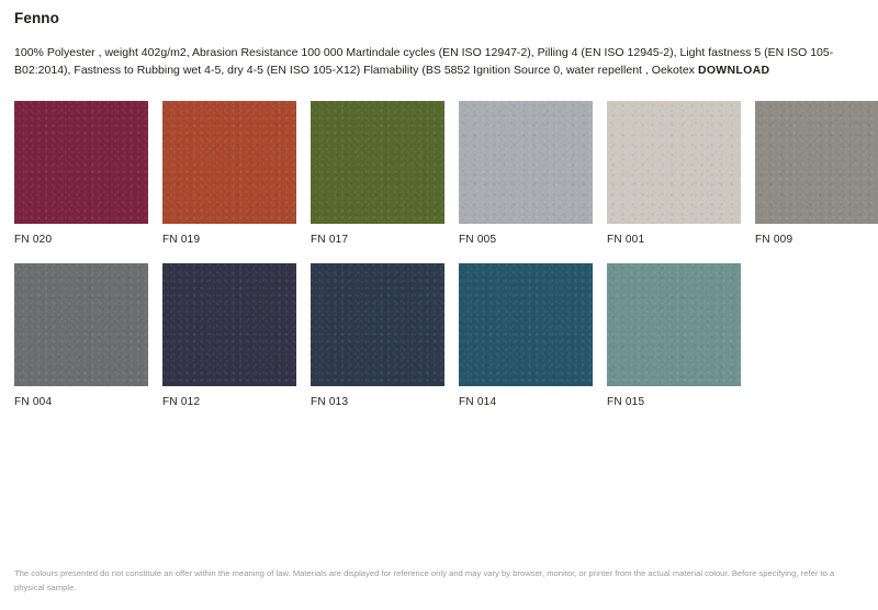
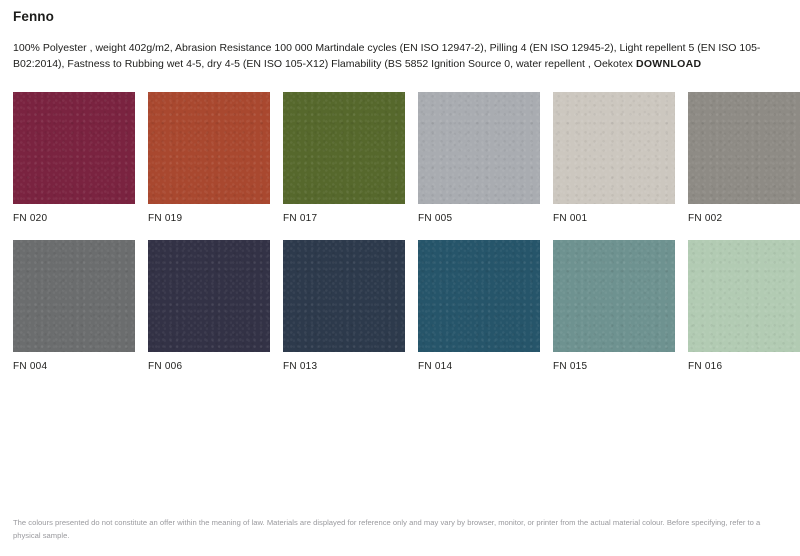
  Fenno
- 100% Polyester , weight 402g/m2, Abrasion Resistance 100 000 Martindale cycles (EN ISO 12947-2), Pilling 4 (EN ISO 12945-2), Light fastness 5 (EN ISO 105-B02:2014), Fastness to Rubbing wet 4-5, dry 4-5 (EN ISO 105-X12) Flamability (BS 5852 Ignition Source 0, water repellent , Oekotex DOWNLOAD
+ 100% Polyester , weight 402g/m2, Abrasion Resistance 100 000 Martindale cycles (EN ISO 12947-2), Pilling 4 (EN ISO 12945-2), Light repellent 5 (EN ISO 105-B02:2014), Fastness to Rubbing wet 4-5, dry 4-5 (EN ISO 105-X12) Flamability (BS 5852 Ignition Source 0, water repellent , Oekotex DOWNLOAD
  FN 020
  FN 019
  FN 017
  FN 005
  FN 001
- FN 009
+ FN 002
  FN 004
- FN 012
+ FN 006
  FN 013
  FN 014
  FN 015
+ FN 016
  The colours presented do not constitute an offer within the meaning of law. Materials are displayed for reference only and may vary by browser, monitor, or printer from the actual material colour. Before specifying, refer to a physical sample.
